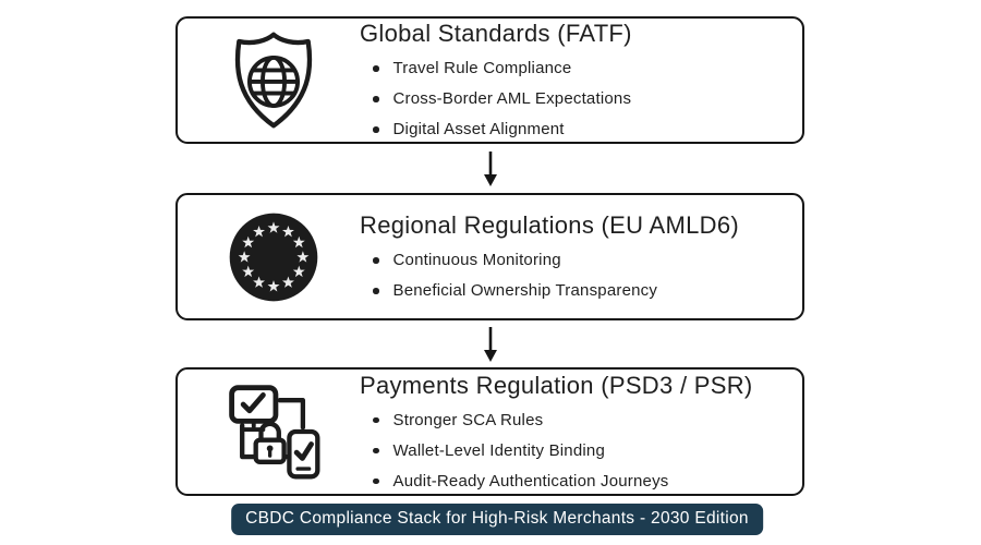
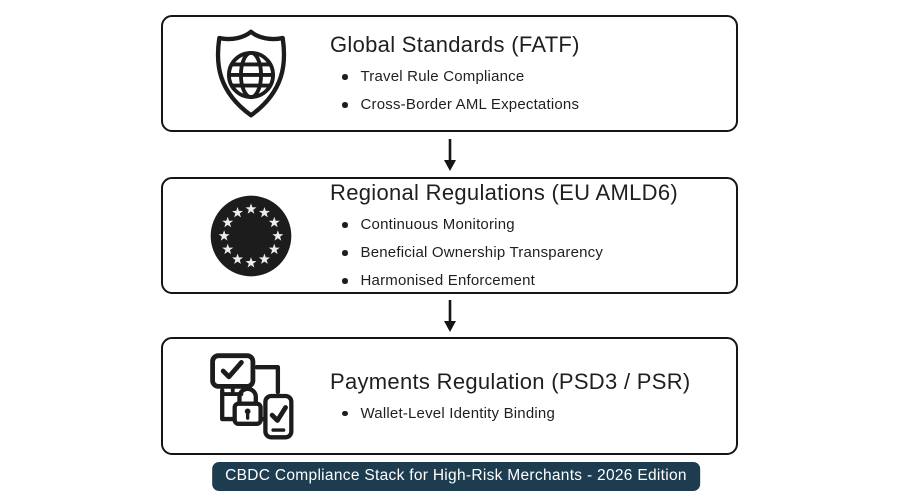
  Global Standards (FATF)
  Travel Rule Compliance
  Cross-Border AML Expectations
- Digital Asset Alignment
  Regional Regulations (EU AMLD6)
  Continuous Monitoring
  Beneficial Ownership Transparency
+ Harmonised Enforcement
  Payments Regulation (PSD3 / PSR)
- Stronger SCA Rules
  Wallet-Level Identity Binding
- Audit-Ready Authentication Journeys
- CBDC Compliance Stack for High-Risk Merchants - 2030 Edition
+ CBDC Compliance Stack for High-Risk Merchants - 2026 Edition
